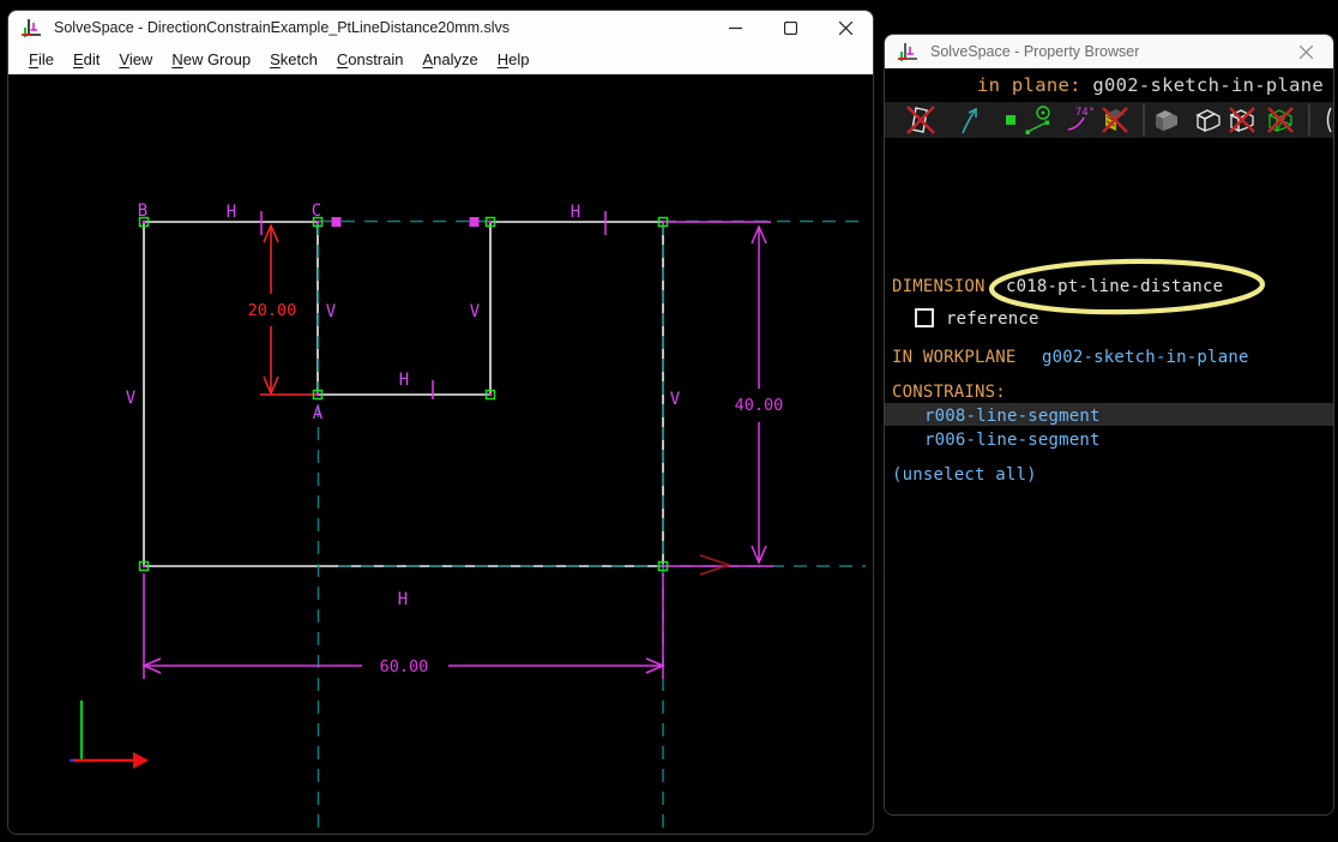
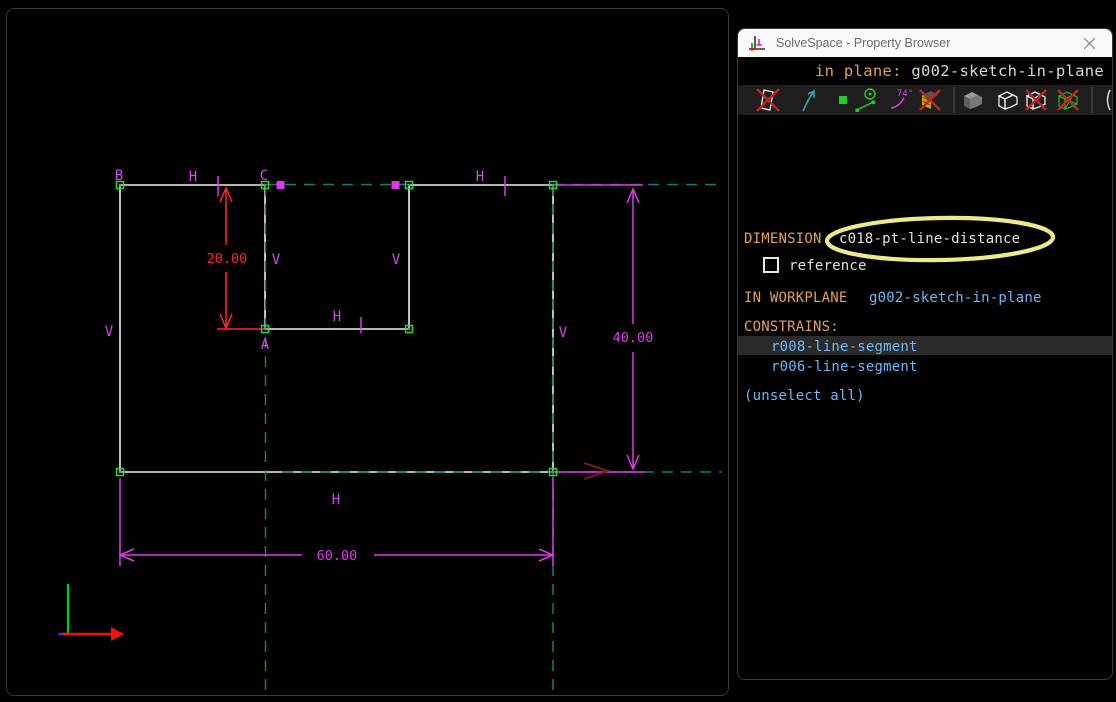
- SolveSpace - DirectionConstrainExample_PtLineDistance20mm.slvs
- File
- Edit
- View
- New Group
- Sketch
- Constrain
- Analyze
- Help
  H
  H
  H
  H
  V
  V
  V
  V
  B
  C
  A
  20.00
  40.00
  60.00
  SolveSpace - Property Browser
  in plane: g002-sketch-in-plane
  74°
  DIMENSION
  c018-pt-line-distance
  reference
  IN WORKPLANE
  g002-sketch-in-plane
  CONSTRAINS:
  r008-line-segment
  r006-line-segment
  (unselect all)
